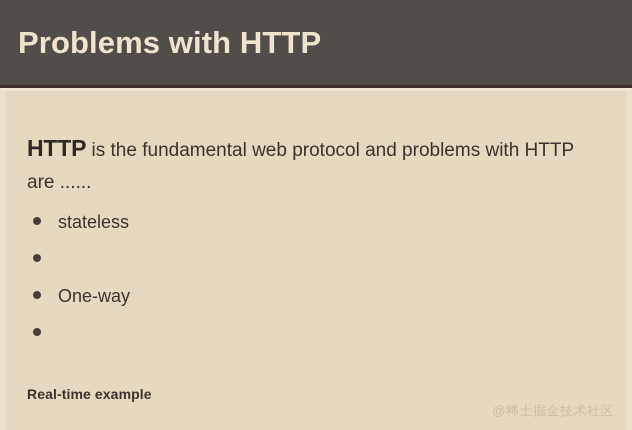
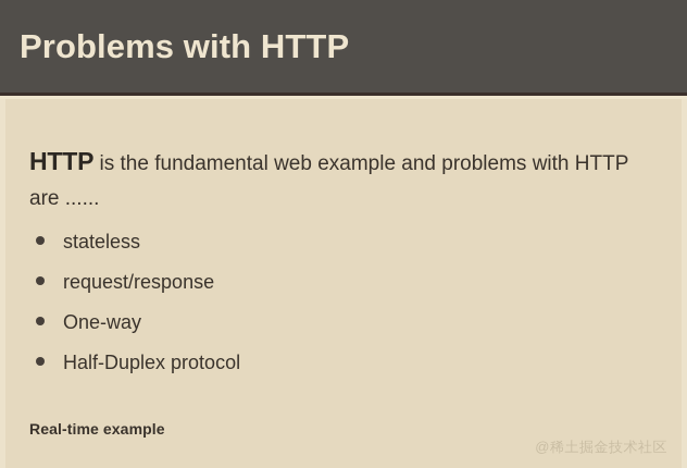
  Problems with HTTP
- HTTP is the fundamental web protocol and problems with HTTP are ......
+ HTTP is the fundamental web example and problems with HTTP are ......
  stateless
+ request/response
  One-way
+ Half-Duplex protocol
  Real-time example
  @稀土掘金技术社区
